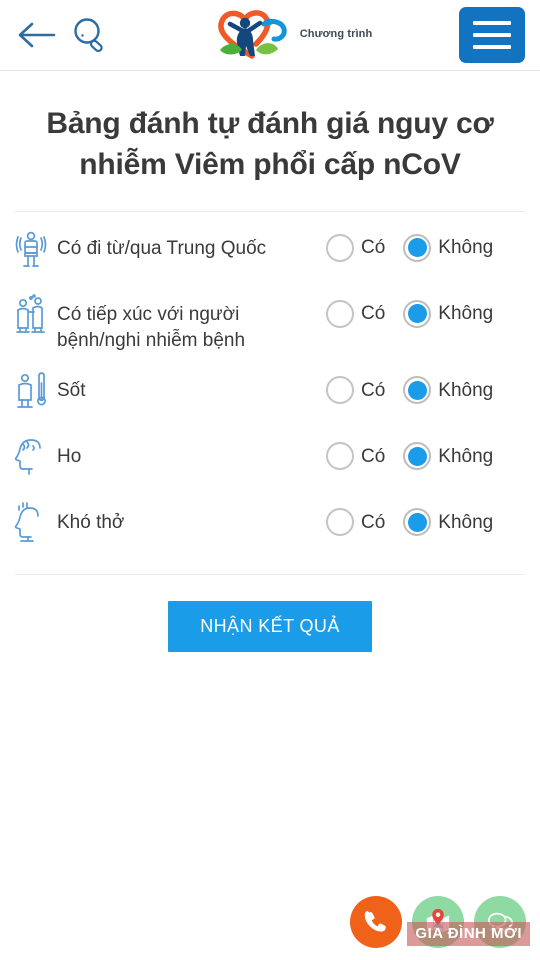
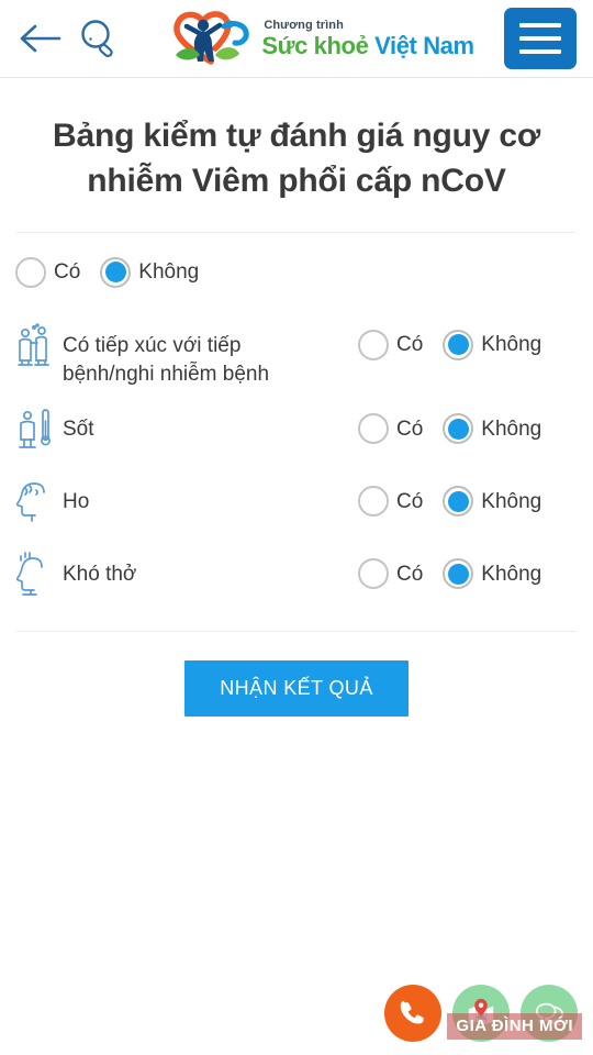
  Chương trình
+ Sức khoẻ Việt Nam
- Bảng đánh tự đánh giá nguy cơ nhiễm Viêm phổi cấp nCoV
+ Bảng kiểm tự đánh giá nguy cơ nhiễm Viêm phổi cấp nCoV
- Có đi từ/qua Trung Quốc
  Có
  Không
- Có tiếp xúc với người bệnh/nghi nhiễm bệnh
+ Có tiếp xúc với tiếp bệnh/nghi nhiễm bệnh
  Có
  Không
  Sốt
  Có
  Không
  Ho
  Có
  Không
  Khó thở
  Có
  Không
  NHẬN KẾT QUẢ
  GIA ĐÌNH MỚI
